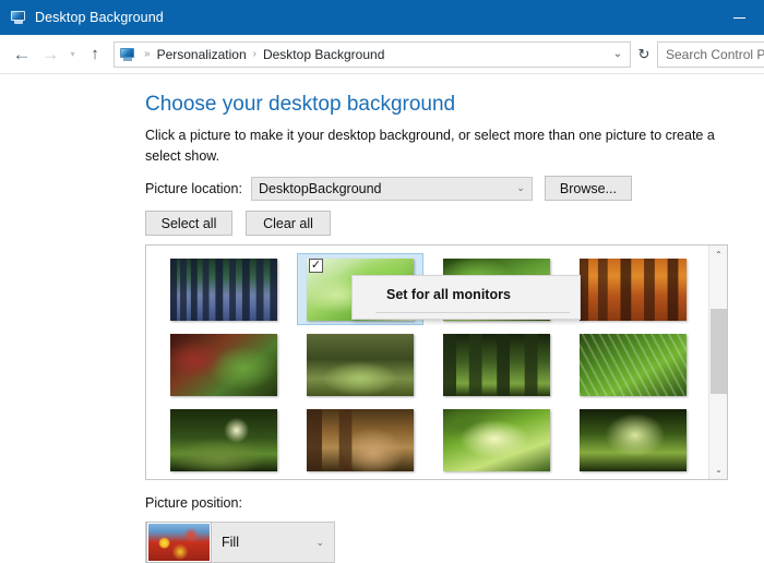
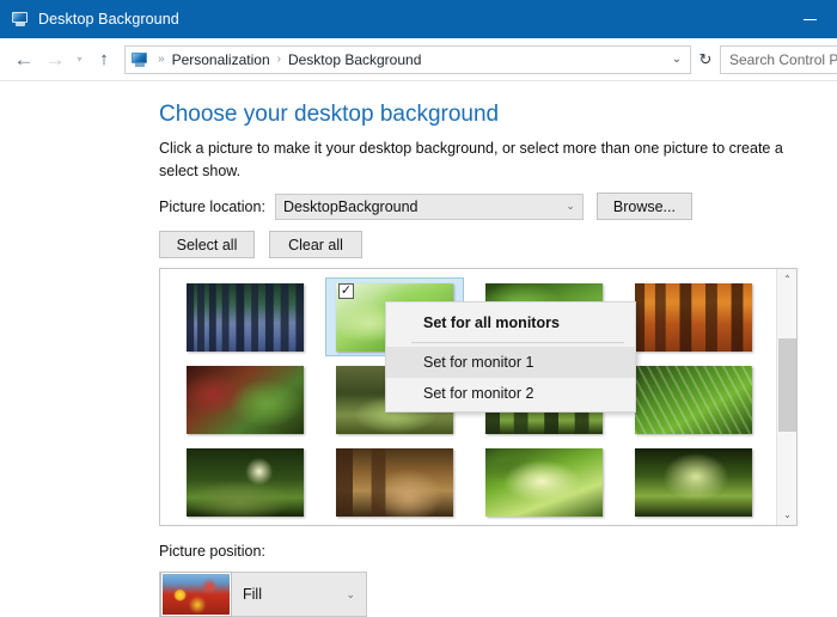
  Desktop Background
  ←
  →
  ▾
  ↑
  »
  Personalization
  ›
  Desktop Background
  ⌄
  ↻
  Search Control P
  Choose your desktop background
  Click a picture to make it your desktop background, or select more than one picture to create a select show.
  Picture location:
  DesktopBackground
  ⌄
  Browse...
  Select all
  Clear all
  ✓
  ⌃
  ⌄
  Set for all monitors
+ Set for monitor 1
+ Set for monitor 2
  Picture position:
  Fill
  ⌄
